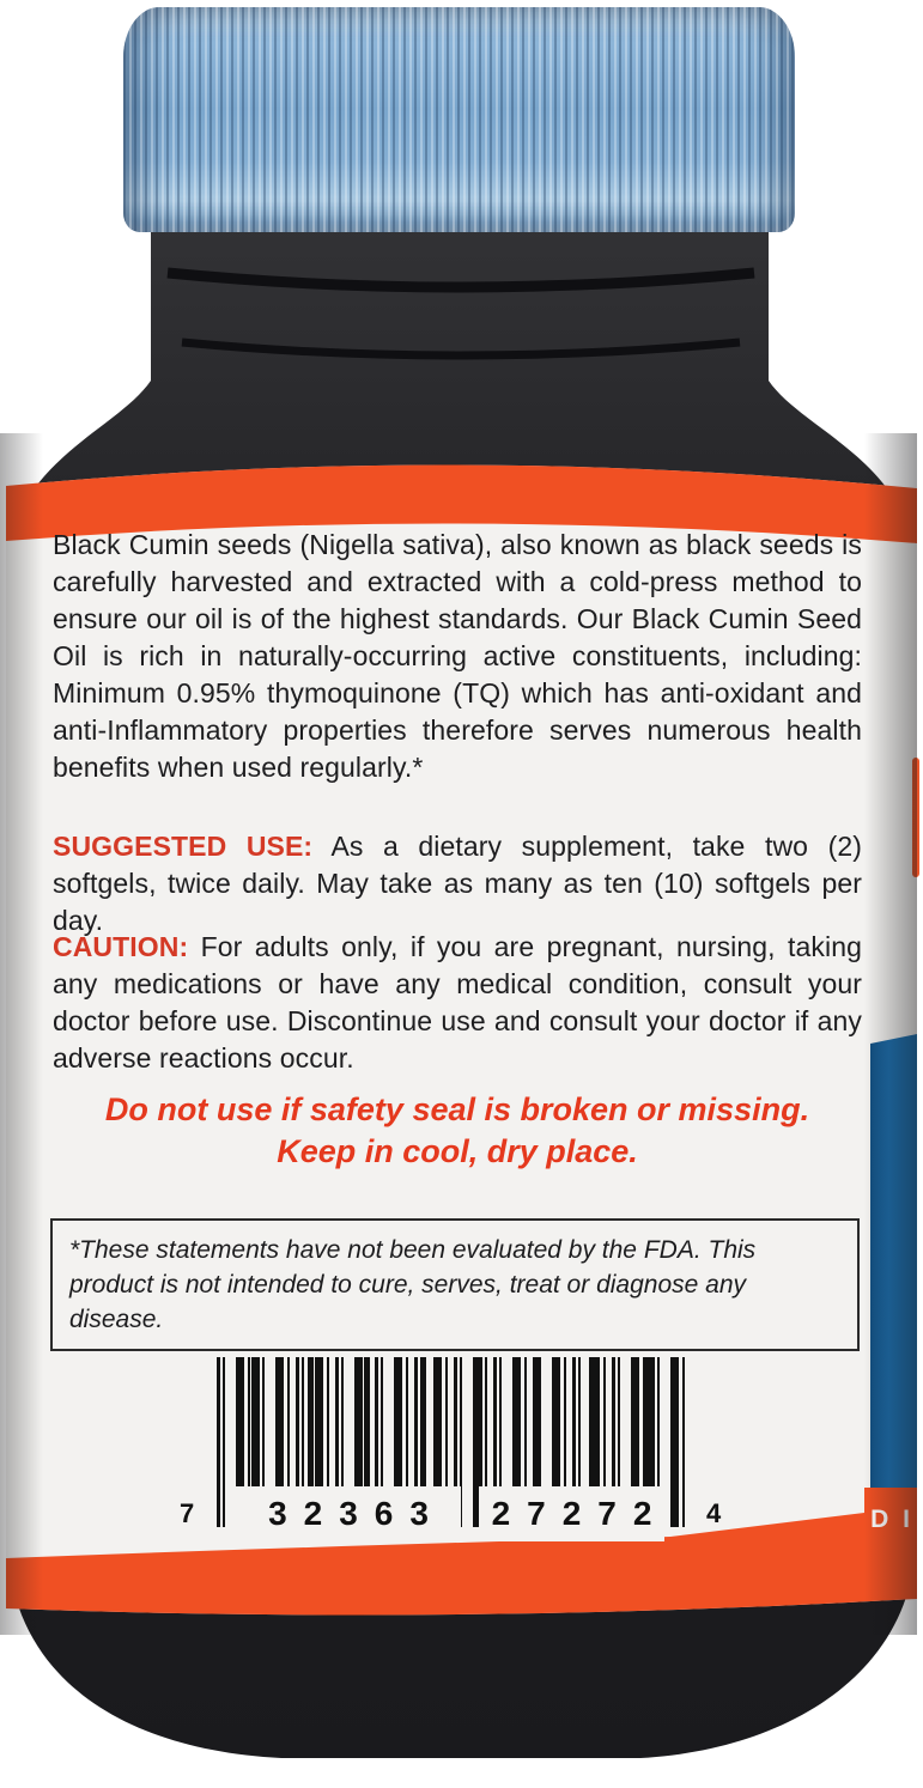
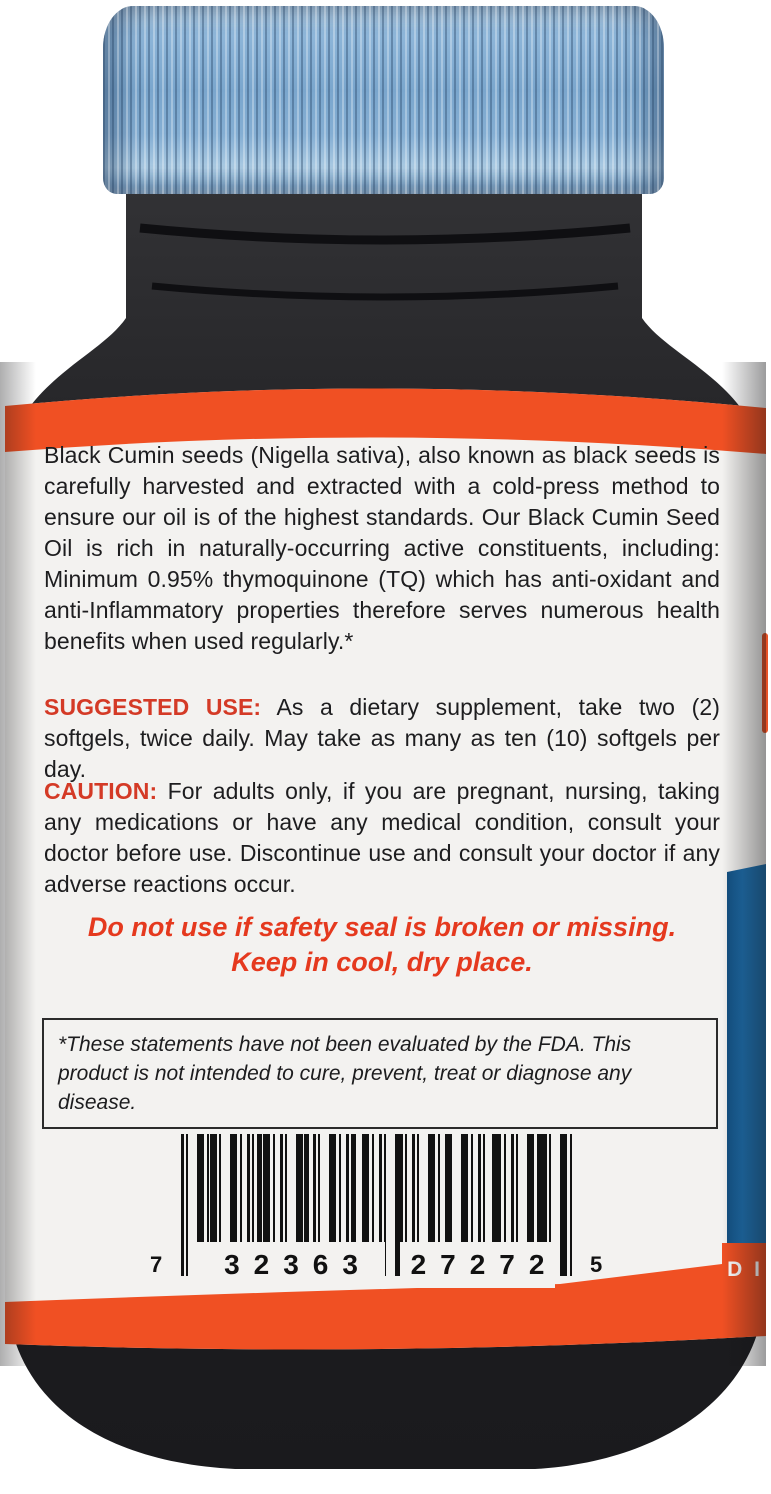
  Black Cumin seeds (Nigella sativa), also known as black seeds is carefully harvested and extracted with a cold-press method to ensure our oil is of the highest standards. Our Black Cumin Seed Oil is rich in naturally-occurring active constituents, including: Minimum 0.95% thymoquinone (TQ) which has anti-oxidant and anti-Inflammatory properties therefore serves numerous health benefits when used regularly.*
  SUGGESTED USE: As a dietary supplement, take two (2) softgels, twice daily. May take as many as ten (10) softgels per day.
  CAUTION: For adults only, if you are pregnant, nursing, taking any medications or have any medical condition, consult your doctor before use. Discontinue use and consult your doctor if any adverse reactions occur.
  Do not use if safety seal is broken or missing.
  Keep in cool, dry place.
- *These statements have not been evaluated by the FDA. This product is not intended to cure, serves, treat or diagnose any disease.
+ *These statements have not been evaluated by the FDA. This product is not intended to cure, prevent, treat or diagnose any disease.
  32363
  27272
  7
- 4
+ 5
